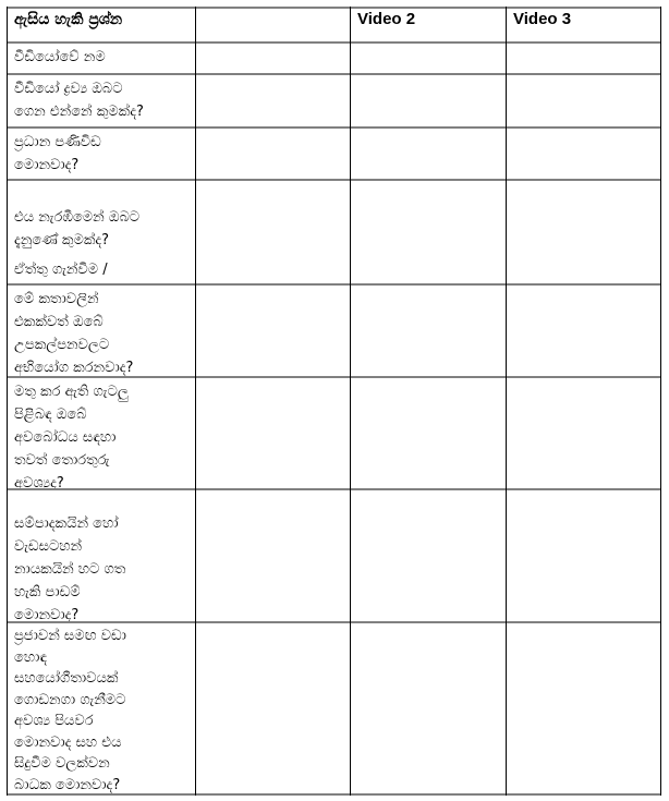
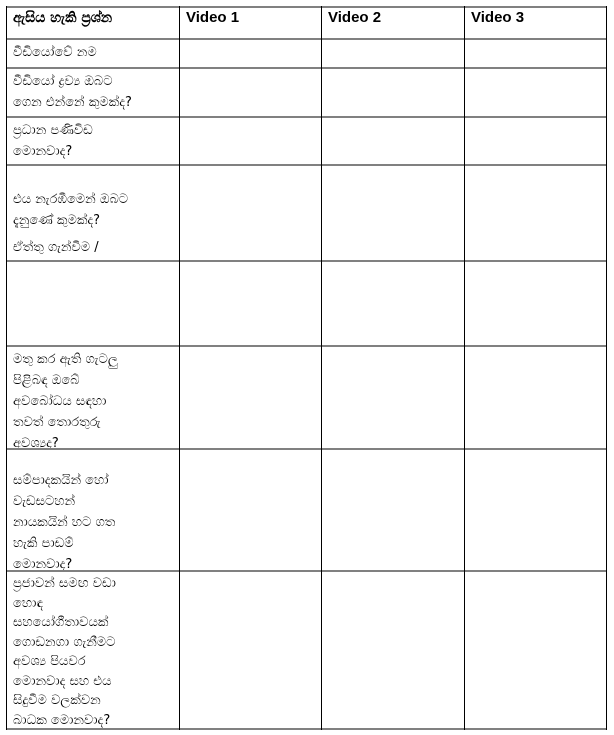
  ඇසිය හැකි ප්‍රශ්න
+ Video 1
  Video 2
  Video 3
  වීඩියෝවේ නම
  වීඩියෝ ද්‍රව්‍ය ඔබට
  ගෙන එන්නේ කුමක්ද?
  ප්‍රධාන පණිවිඩ
  මොනවාද?
  එය නැරඹීමෙන් ඔබට
  දැනුණේ කුමක්ද?
  ඒත්තු ගැන්වීම /
- මේ කතාවලින්
- එකක්වත් ඔබේ
- උපකල්පනවලට
- අභියෝග කරනවාද?
  මතු කර ඇති ගැටලු
  පිළිබඳ ඔබේ
  අවබෝධය සඳහා
  තවත් තොරතුරු
  අවශ්‍යද?
  සම්පාදකයින් හෝ
  වැඩසටහන්
  නායකයින් හට ගත
  හැකි පාඩම්
  මොනවාද?
  ප්‍රජාවන් සමඟ වඩා
  හොඳ
  සහයෝගීතාවයක්
  ගොඩනගා ගැනීමට
  අවශ්‍ය පියවර
  මොනවාද සහ එය
  සිදුවීම වලක්වන
  බාධක මොනවාද?
